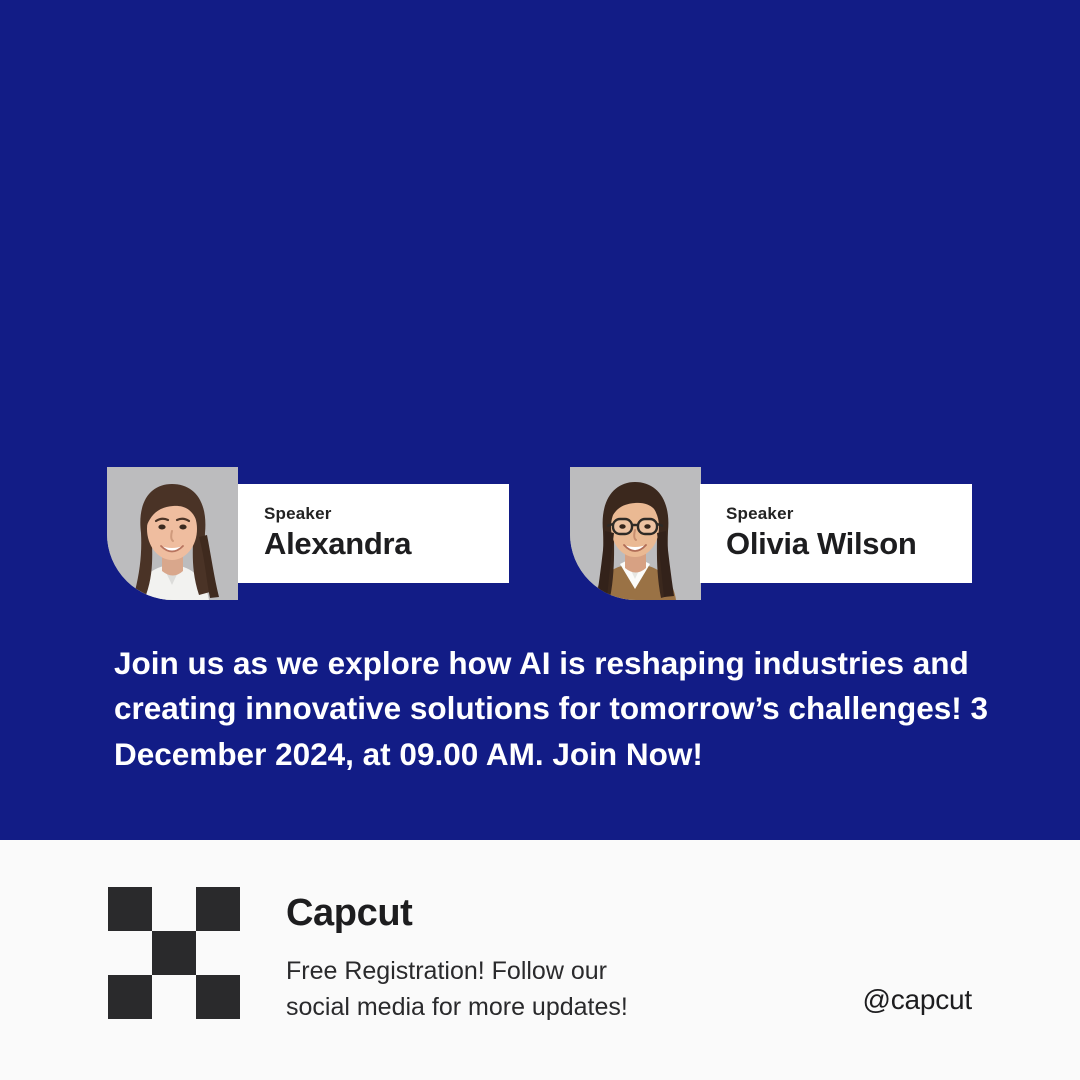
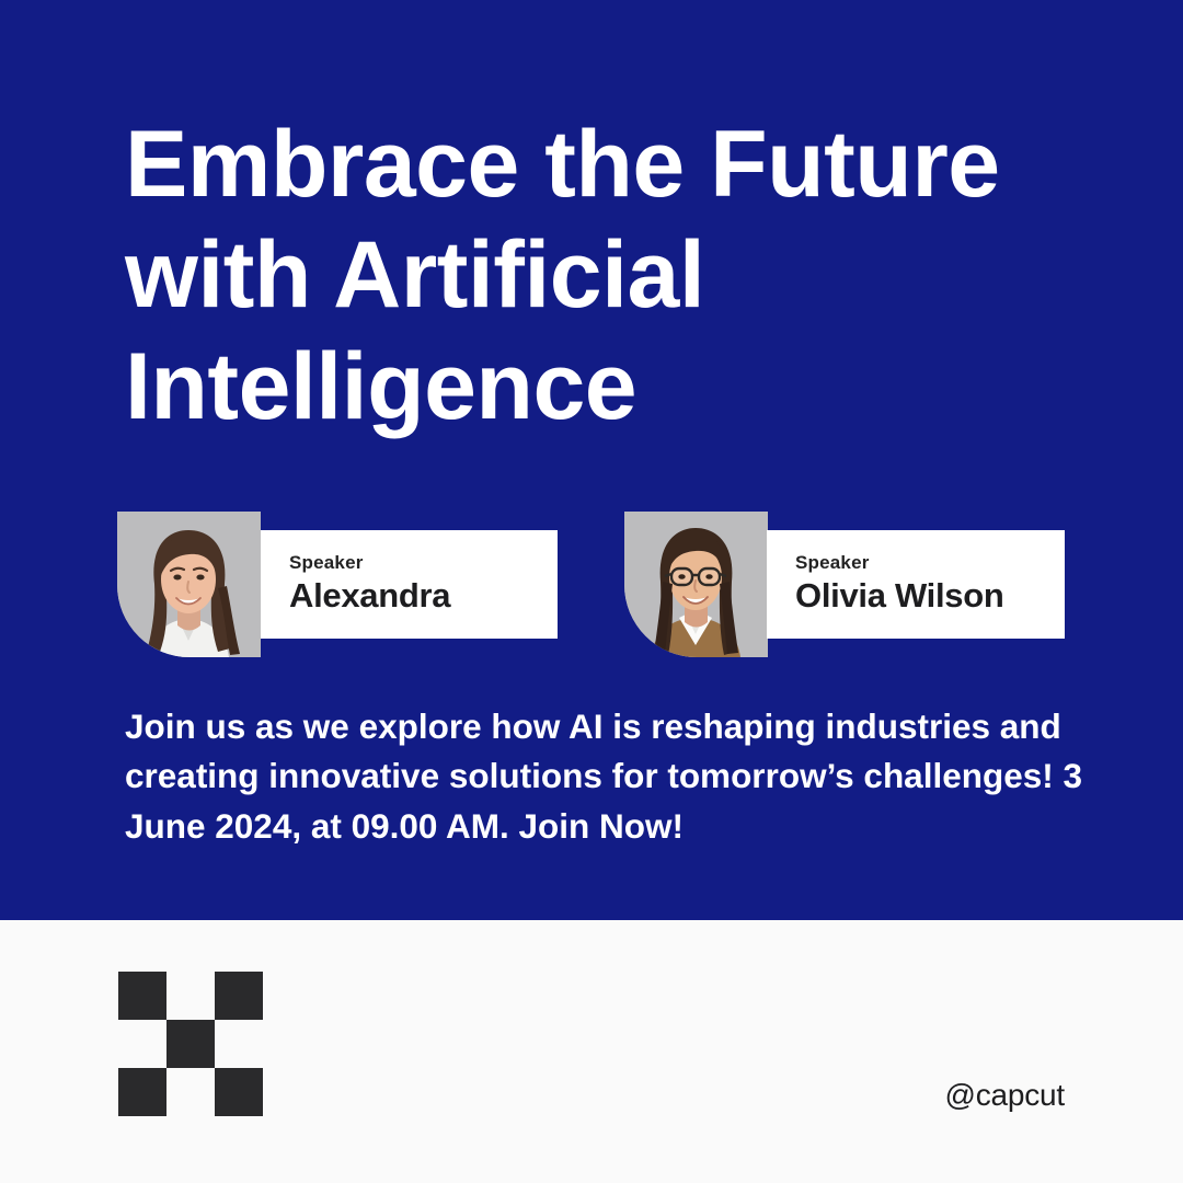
+ Embrace the Future
+ with Artificial
+ Intelligence
  Speaker
  Alexandra
  Speaker
  Olivia Wilson
- Join us as we explore how AI is reshaping industries and creating innovative solutions for tomorrow’s challenges! 3 December 2024, at 09.00 AM. Join Now!
+ Join us as we explore how AI is reshaping industries and creating innovative solutions for tomorrow’s challenges! 3 June 2024, at 09.00 AM. Join Now!
- Capcut
- Free Registration! Follow our
- social media for more updates!
  @capcut
